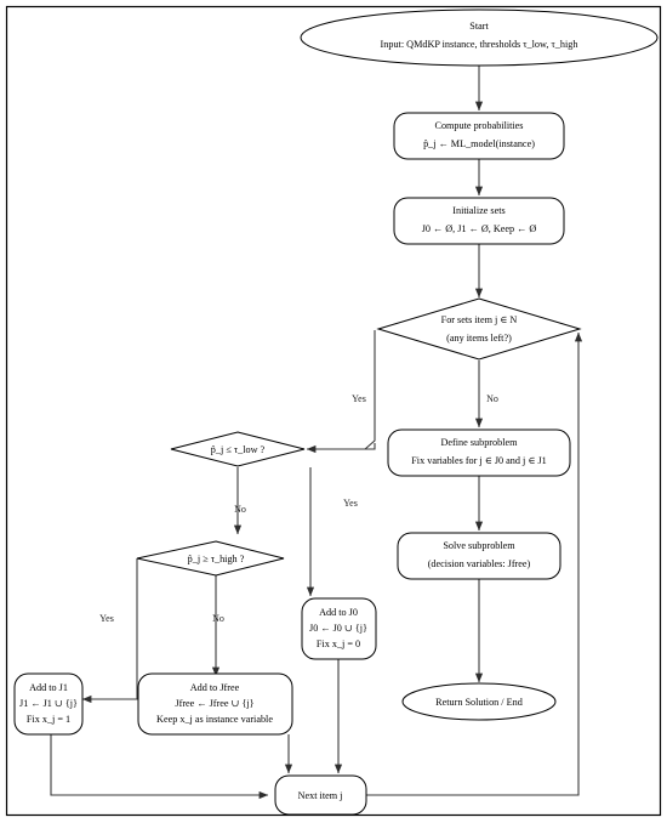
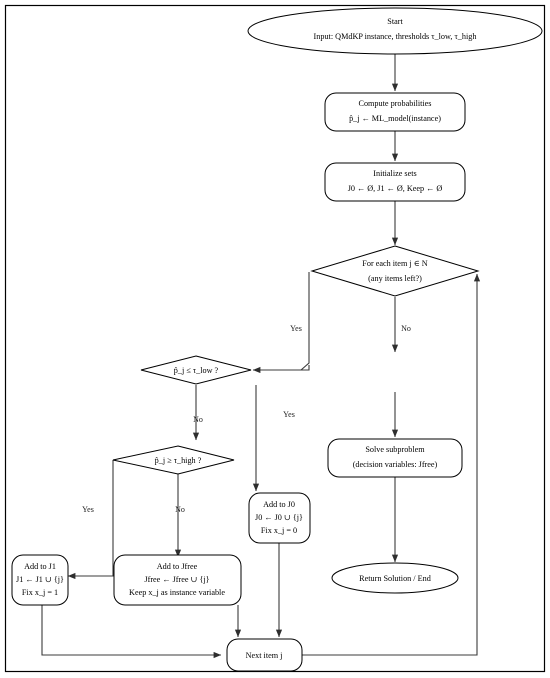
  Start
  Input: QMdKP instance, thresholds τ_low, τ_high
  Compute probabilities
  p̂_j ← ML_model(instance)
  Initialize sets
  J0 ← Ø, J1 ← Ø, Keep ← Ø
- For sets item j ∈ N
+ For each item j ∈ N
  (any items left?)
  p̂_j ≤ τ_low ?
  p̂_j ≥ τ_high ?
- Define subproblem
- Fix variables for j ∈ J0 and j ∈ J1
  Solve subproblem
  (decision variables: Jfree)
  Return Solution / End
  Add to J0
  J0 ← J0 ∪ {j}
  Fix x_j = 0
  Add to J1
  J1 ← J1 ∪ {j}
  Fix x_j = 1
  Add to Jfree
  Jfree ← Jfree ∪ {j}
  Keep x_j as instance variable
  Next item j
  Yes
  No
  No
  Yes
  Yes
  No
